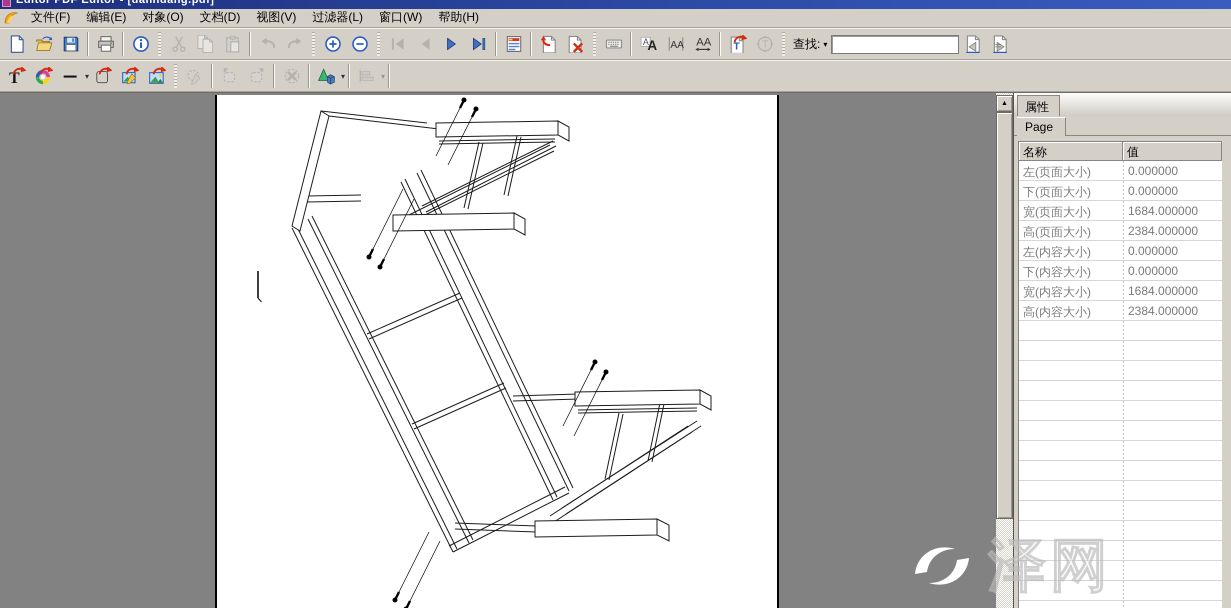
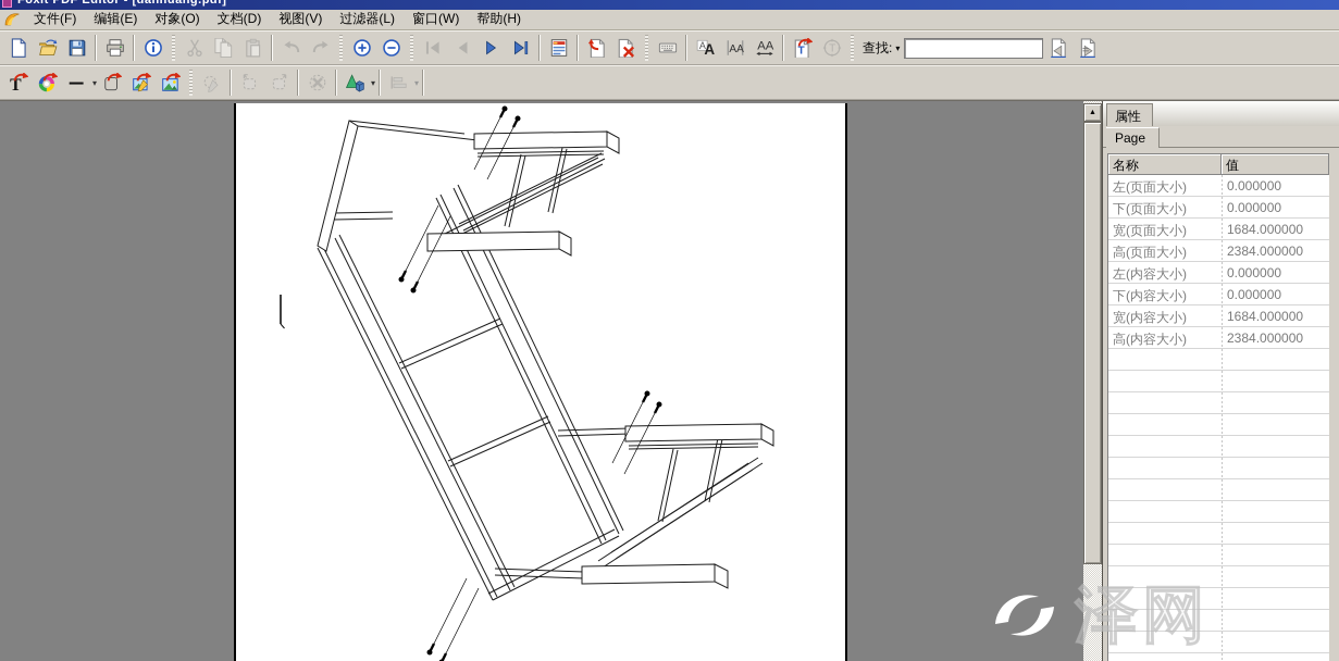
- Editor PDF Editor - [danhuang.pdf]
+ Foxit PDF Editor - [danhuang.pdf]
  文件(F)
  编辑(E)
  对象(O)
  文档(D)
  视图(V)
  过滤器(L)
  窗口(W)
  帮助(H)
  A
  A
  AA
  AA
  T
  T
  查找:
  ▾
  T
  ▾
  ▾
  ▾
  属性
  Page
  名称
  值
  左(页面大小)
  0.000000
  下(页面大小)
  0.000000
  宽(页面大小)
  1684.000000
  高(页面大小)
  2384.000000
  左(内容大小)
  0.000000
  下(内容大小)
  0.000000
  宽(内容大小)
  1684.000000
  高(内容大小)
  2384.000000
  泽网
